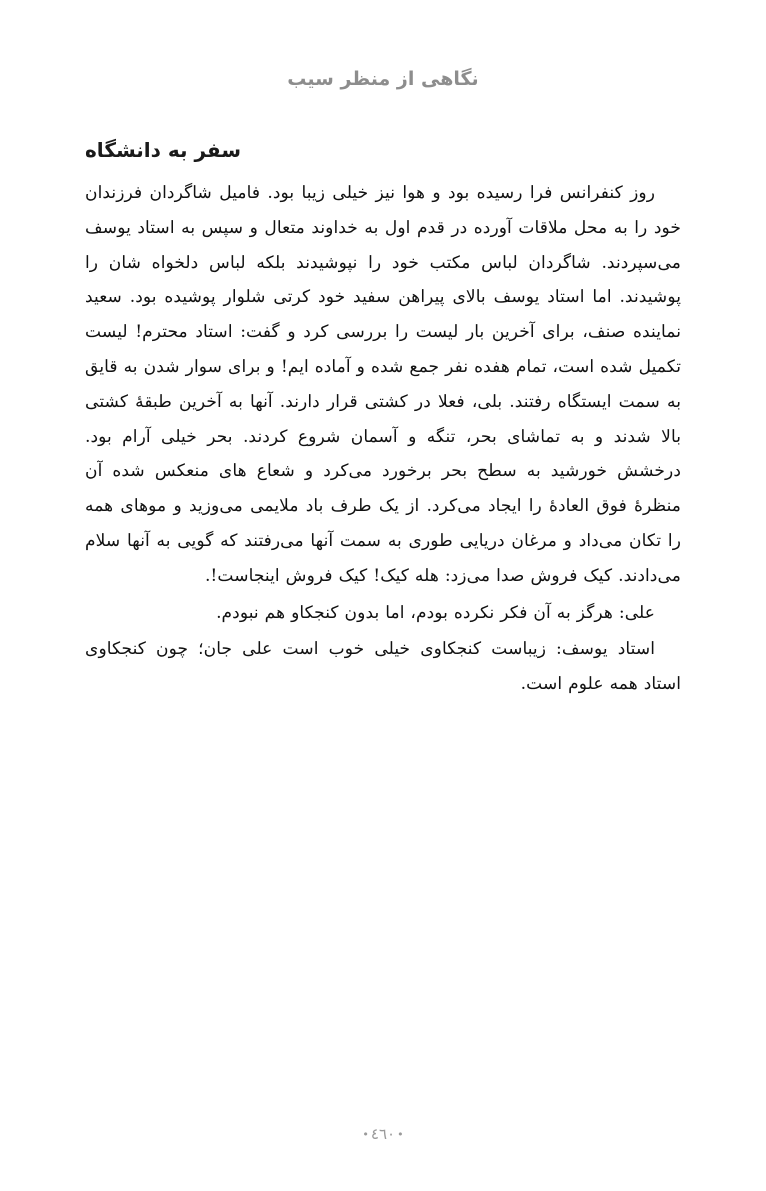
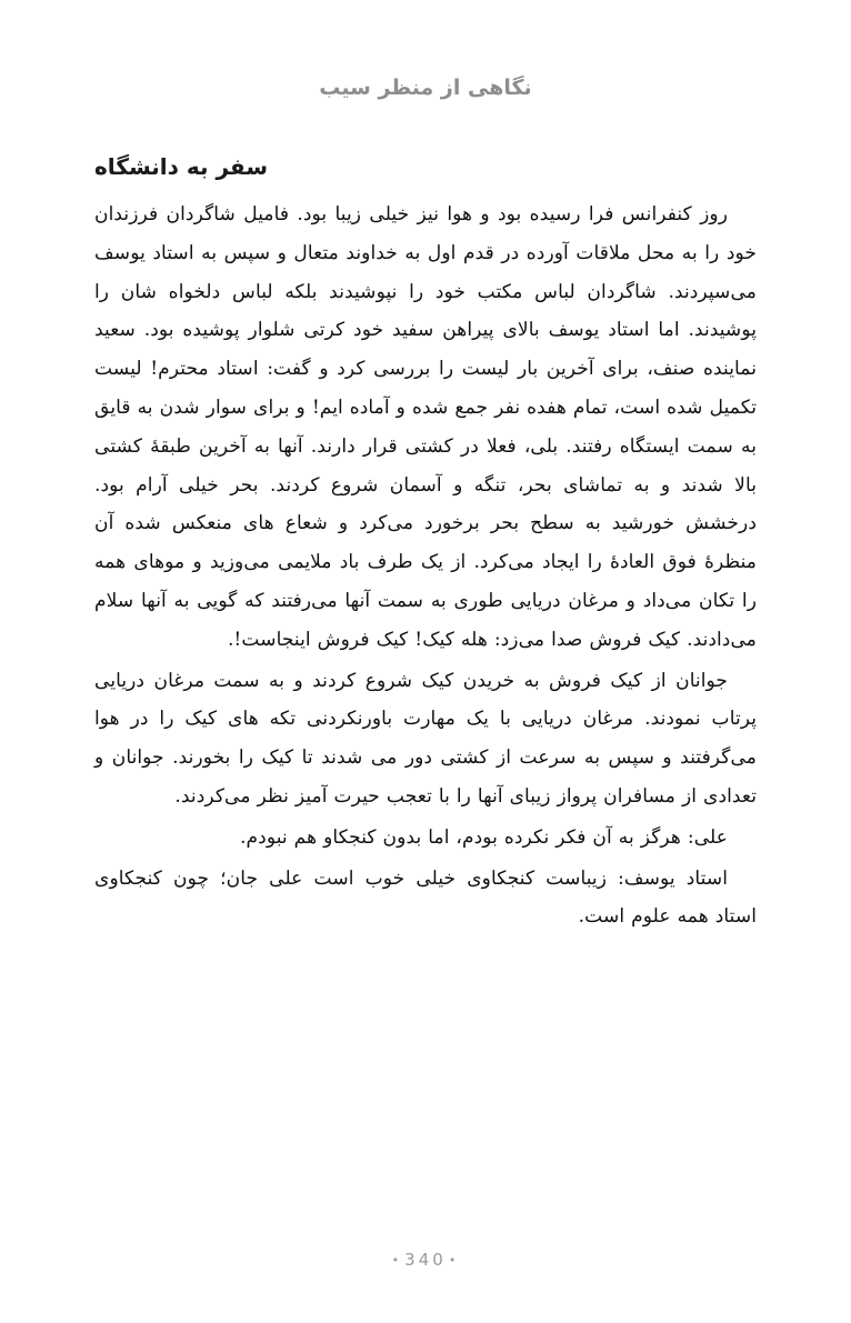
  نگاهی از منظر سیب
  سفر به دانشگاه
  روز کنفرانس فرا رسیده بود و هوا نیز خیلی زیبا بود. فامیل شاگردان فرزندان خود را به محل ملاقات آورده در قدم اول به خداوند متعال و سپس به استاد یوسف می‌سپردند. شاگردان لباس مکتب خود را نپوشیدند بلکه لباس دلخواه شان را پوشیدند. اما استاد یوسف بالای پیراهن سفید خود کرتی شلوار پوشیده بود. سعید نماینده صنف، برای آخرین بار لیست را بررسی کرد و گفت: استاد محترم! لیست تکمیل شده است، تمام هفده نفر جمع شده و آماده ایم! و برای سوار شدن به قایق به سمت ایستگاه رفتند. بلی، فعلا در کشتی قرار دارند. آنها به آخرین طبقهٔ کشتی بالا شدند و به تماشای بحر، تنگه و آسمان شروع کردند. بحر خیلی آرام بود. درخشش خورشید به سطح بحر برخورد می‌کرد و شعاع های منعکس شده آن منظرهٔ فوق العادهٔ را ایجاد می‌کرد. از یک طرف باد ملایمی می‌وزید و موهای همه را تکان می‌داد و مرغان دریایی طوری به سمت آنها می‌رفتند که گویی به آنها سلام می‌دادند. کیک فروش صدا می‌زد: هله کیک! کیک فروش اینجاست!.
+ جوانان از کیک فروش به خریدن کیک شروع کردند و به سمت مرغان دریایی پرتاب نمودند. مرغان دریایی با یک مهارت باورنکردنی تکه های کیک را در هوا می‌گرفتند و سپس به سرعت از کشتی دور می شدند تا کیک را بخورند. جوانان و تعدادی از مسافران پرواز زیبای آنها را با تعجب حیرت آمیز نظر می‌کردند.
  علی: هرگز به آن فکر نکرده بودم، اما بدون کنجکاو هم نبودم.
  استاد یوسف: زیباست کنجکاوی خیلی خوب است علی جان؛ چون کنجکاوی استاد همه علوم است.
- •٤٦٠•
+ •340•
